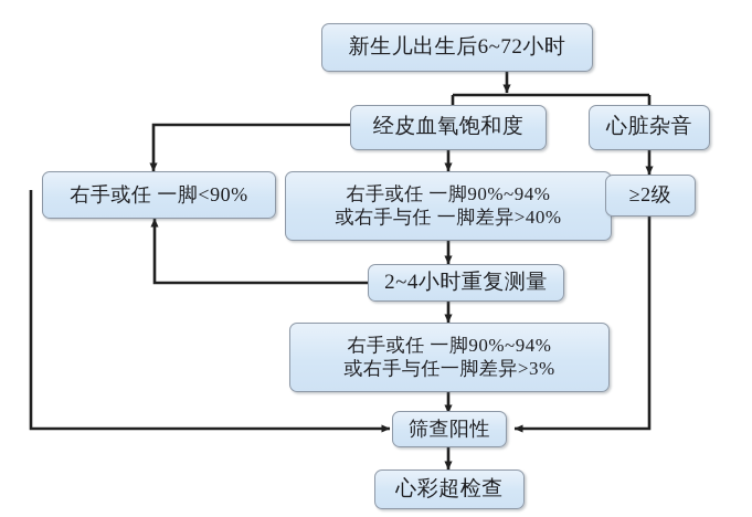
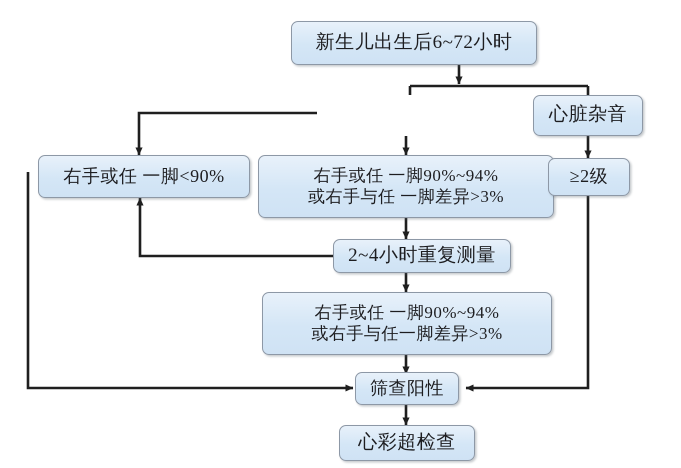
  新生儿出生后6~72小时
- 经皮血氧饱和度
  心脏杂音
  右手或任 一脚<90%
  右手或任 一脚90%~94%
- 或右手与任 一脚差异>40%
+ 或右手与任 一脚差异>3%
  ≥2级
  2~4小时重复测量
  右手或任 一脚90%~94%
  或右手与任一脚差异>3%
  筛查阳性
  心彩超检查
